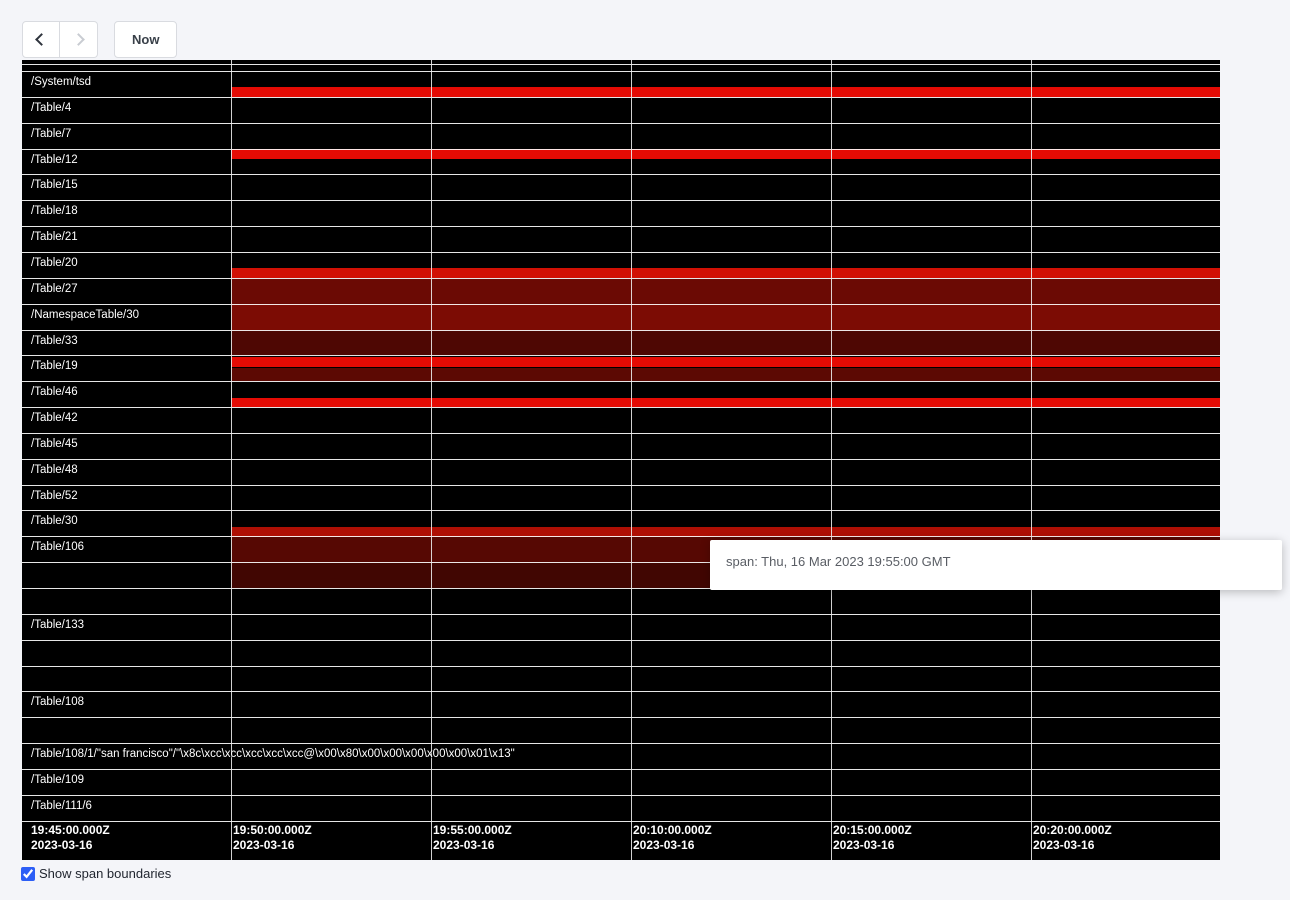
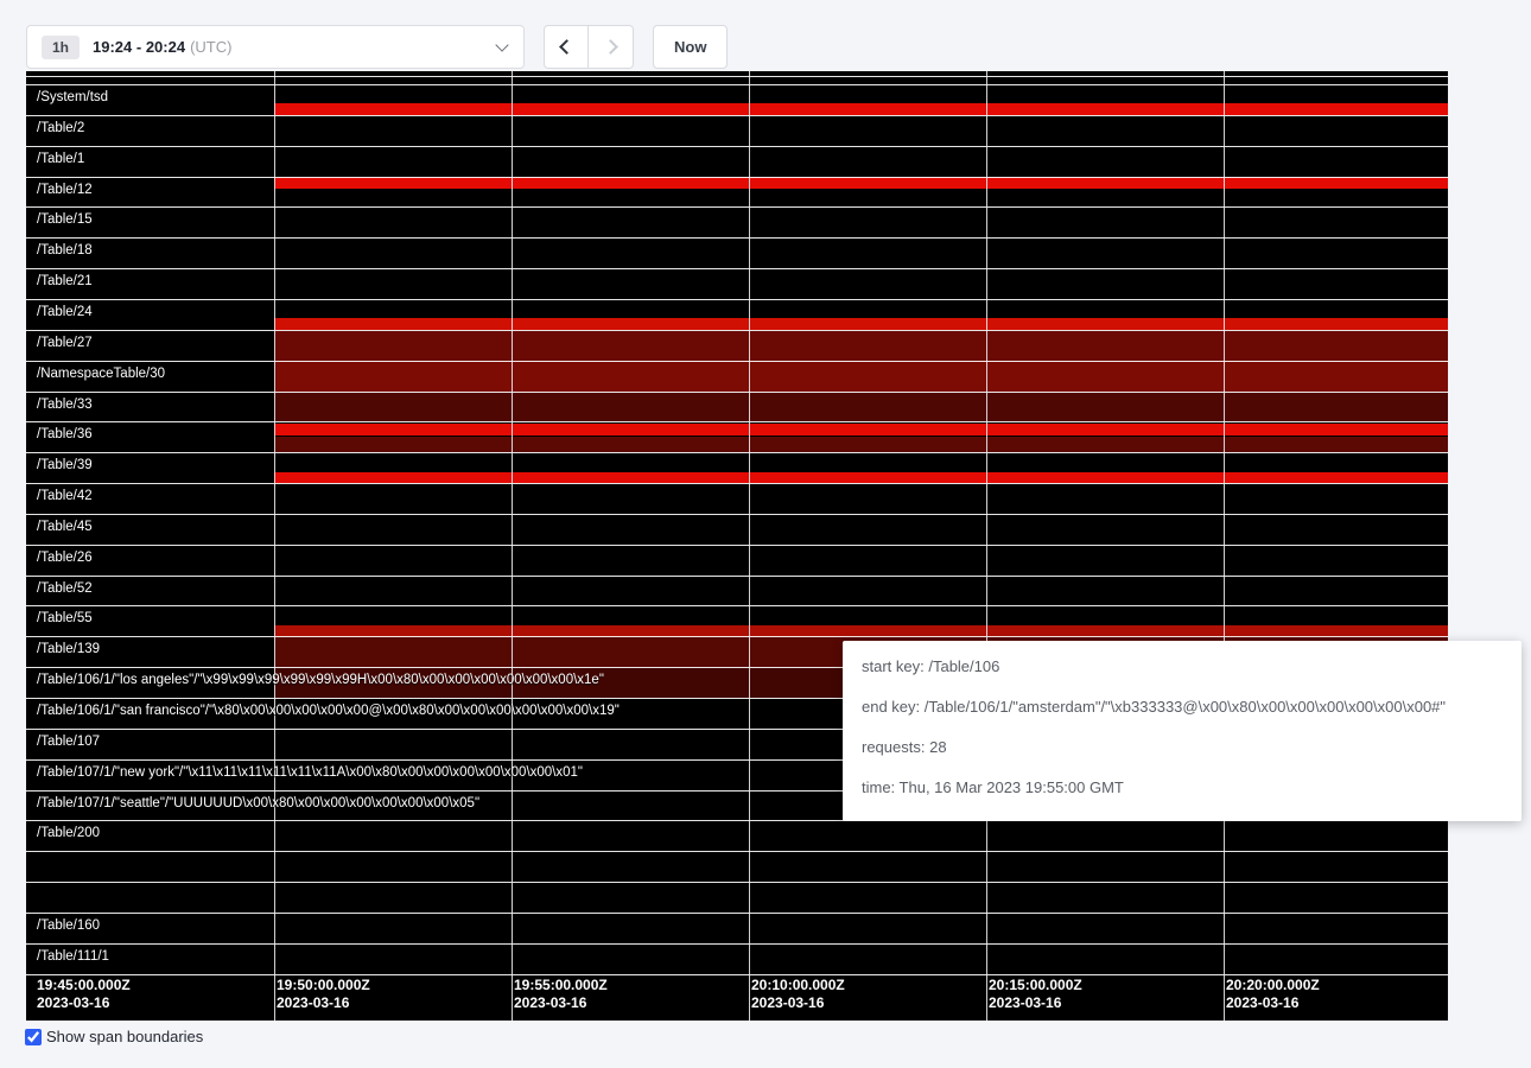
+ 1h
+ 19:24 - 20:24 (UTC)
  Now
  /System/tsd
- /Table/4
+ /Table/2
- /Table/7
+ /Table/1
  /Table/12
  /Table/15
  /Table/18
  /Table/21
- /Table/20
+ /Table/24
  /Table/27
  /NamespaceTable/30
  /Table/33
- /Table/19
+ /Table/36
- /Table/46
+ /Table/39
  /Table/42
  /Table/45
- /Table/48
+ /Table/26
  /Table/52
- /Table/30
+ /Table/55
- /Table/106
+ /Table/139
+ /Table/106/1/"los angeles"/"\x99\x99\x99\x99\x99\x99H\x00\x80\x00\x00\x00\x00\x00\x00\x1e"
+ /Table/106/1/"san francisco"/"\x80\x00\x00\x00\x00\x00@\x00\x80\x00\x00\x00\x00\x00\x00\x19"
- /Table/133
+ /Table/107
+ /Table/107/1/"new york"/"\x11\x11\x11\x11\x11\x11A\x00\x80\x00\x00\x00\x00\x00\x00\x01"
+ /Table/107/1/"seattle"/"UUUUUUD\x00\x80\x00\x00\x00\x00\x00\x00\x05"
- /Table/108
+ /Table/200
- /Table/108/1/"san francisco"/"\x8c\xcc\xcc\xcc\xcc\xcc@\x00\x80\x00\x00\x00\x00\x00\x01\x13"
- /Table/109
+ /Table/160
- /Table/111/6
+ /Table/111/1
  19:45:00.000Z
  2023-03-16
  19:50:00.000Z
  2023-03-16
  19:55:00.000Z
  2023-03-16
  20:10:00.000Z
  2023-03-16
  20:15:00.000Z
  2023-03-16
  20:20:00.000Z
  2023-03-16
+ start key: /Table/106
+ end key: /Table/106/1/"amsterdam"/"\xb333333@\x00\x80\x00\x00\x00\x00\x00\x00#"
+ requests: 28
- span: Thu, 16 Mar 2023 19:55:00 GMT
+ time: Thu, 16 Mar 2023 19:55:00 GMT
  Show span boundaries
